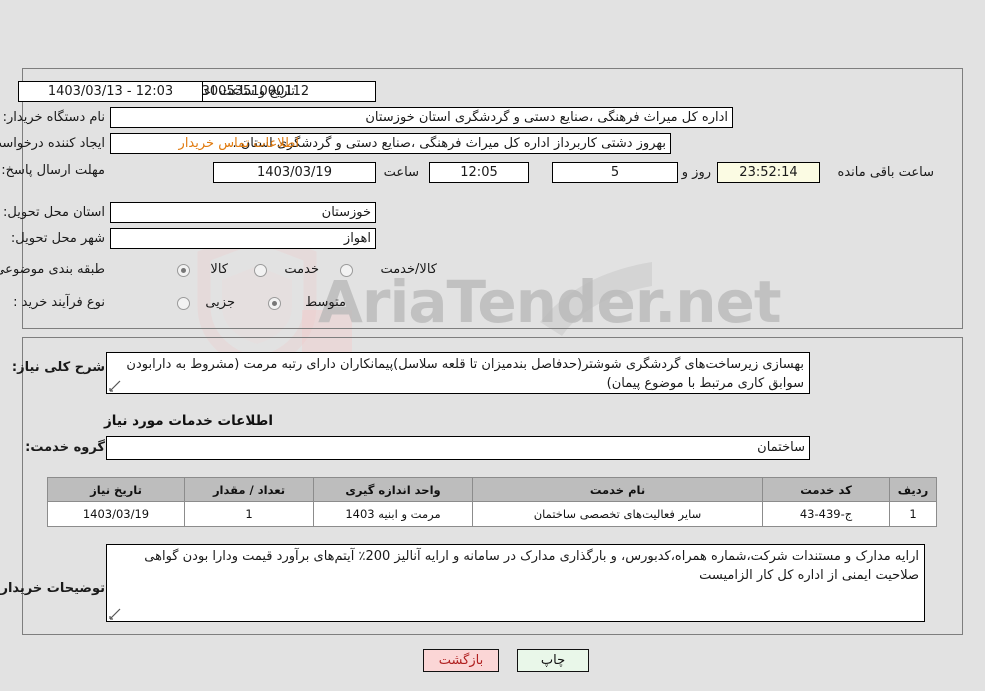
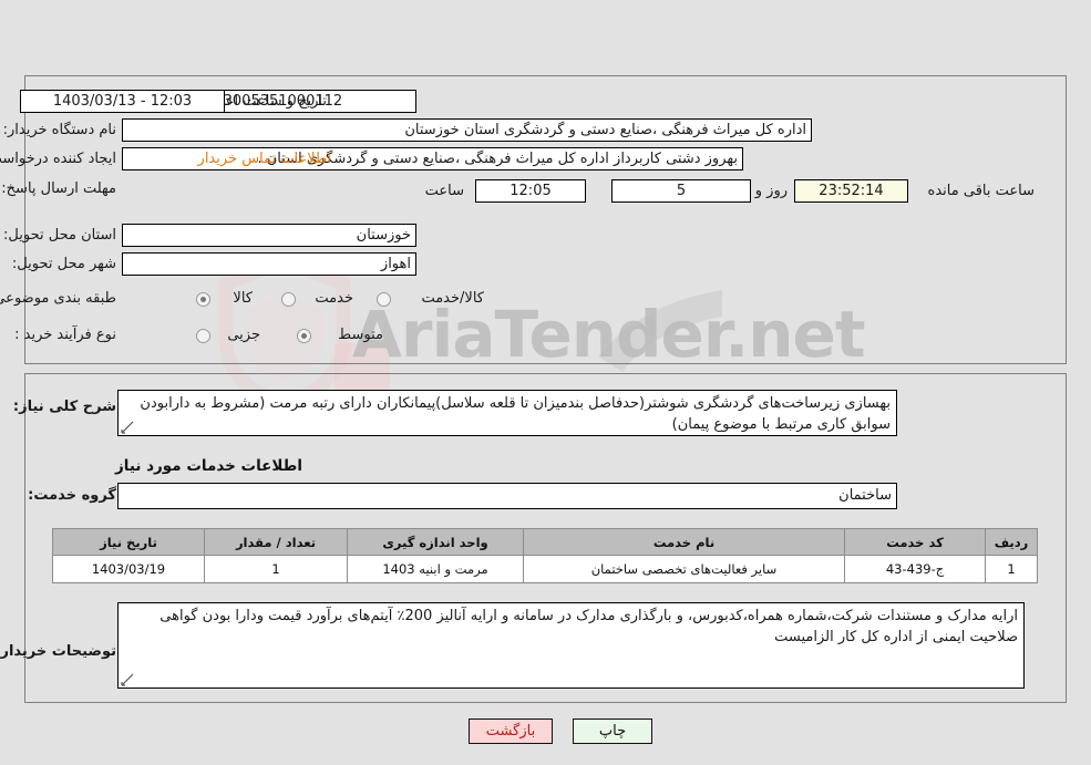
  AriaTender.net
  3005351000112
  12:03 - 1403/03/13
  نام دستگاه خریدار:
  اداره کل میراث فرهنگی ،صنایع دستی و گردشگری استان خوزستان
  ایجاد کننده درخواس
  بهروز دشتی کاربرداز اداره کل میراث فرهنگی ،صنایع دستی و گردشگری استان .
  اطلاعات تماس خریدار
- 1403/03/19
  ساعت
  12:05
  5
  روز و
  23:52:14
  ساعت باقی مانده
  استان محل تحویل:
  خوزستان
  شهر محل تحویل:
  اهواز
  طبقه بندی موضوع
  کالا
  خدمت
  کالا/خدمت
  نوع فرآیند خرید :
  جزیی
  متوسط
  شرح کلی نیاز:
  بهسازی زیرساخت‌های گردشگری شوشتر(حدفاصل بندمیزان تا قلعه سلاسل)پیمانکاران دارای رتبه مرمت (مشروط به دارابودن سوابق کاری مرتبط با موضوع پیمان)
  اطلاعات خدمات مورد نیاز
  گروه خدمت:
  ساختمان
  ردیف	کد خدمت	نام خدمت	واحد اندازه گیری	تعداد / مقدار	تاریخ نیاز
  1	ج-439-43	سایر فعالیت‌های تخصصی ساختمان	مرمت و ابنیه 1403	1	1403/03/19
  توضیحات خریدار
  ارایه مدارک و مستندات شرکت،شماره همراه،کدبورس، و بارگذاری مدارک در سامانه و ارایه آنالیز 200٪ آیتم‌های برآورد قیمت ودارا بودن گواهی صلاحیت ایمنی از اداره کل کار الزامیست
  چاپ
  بازگشت
